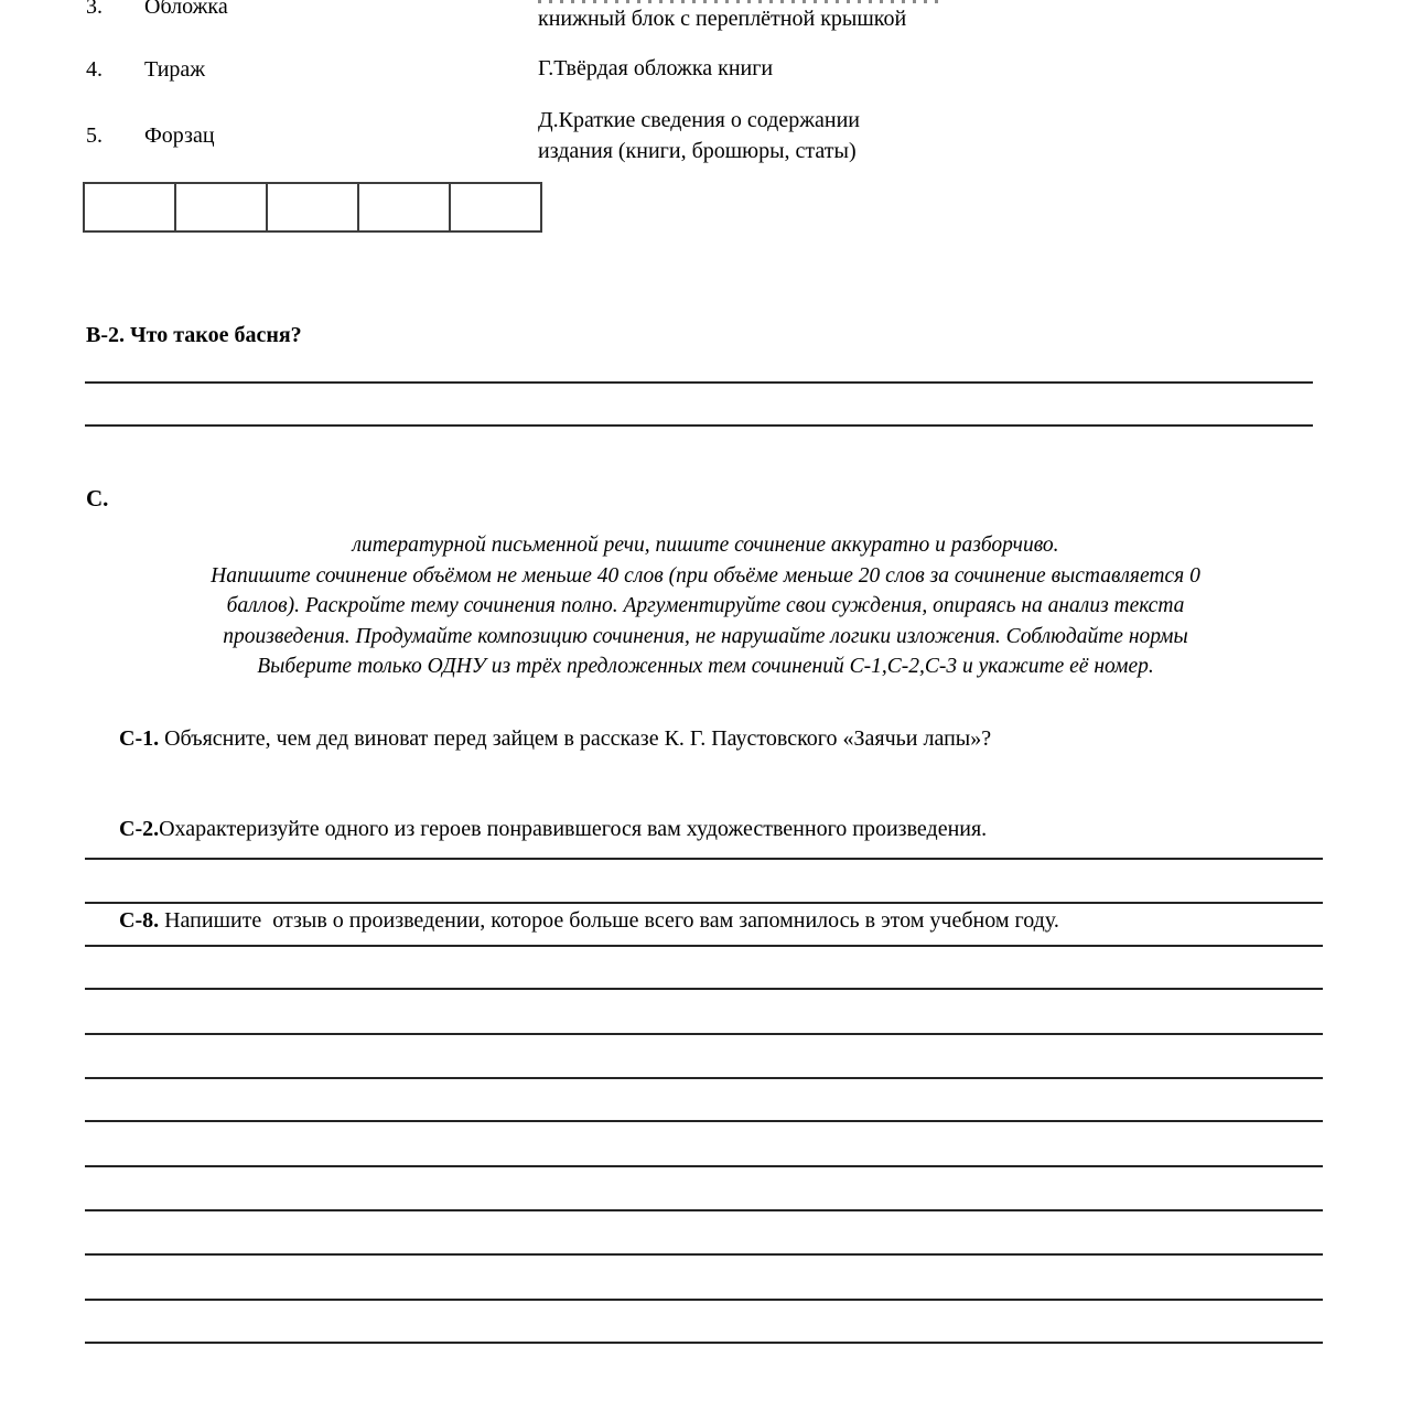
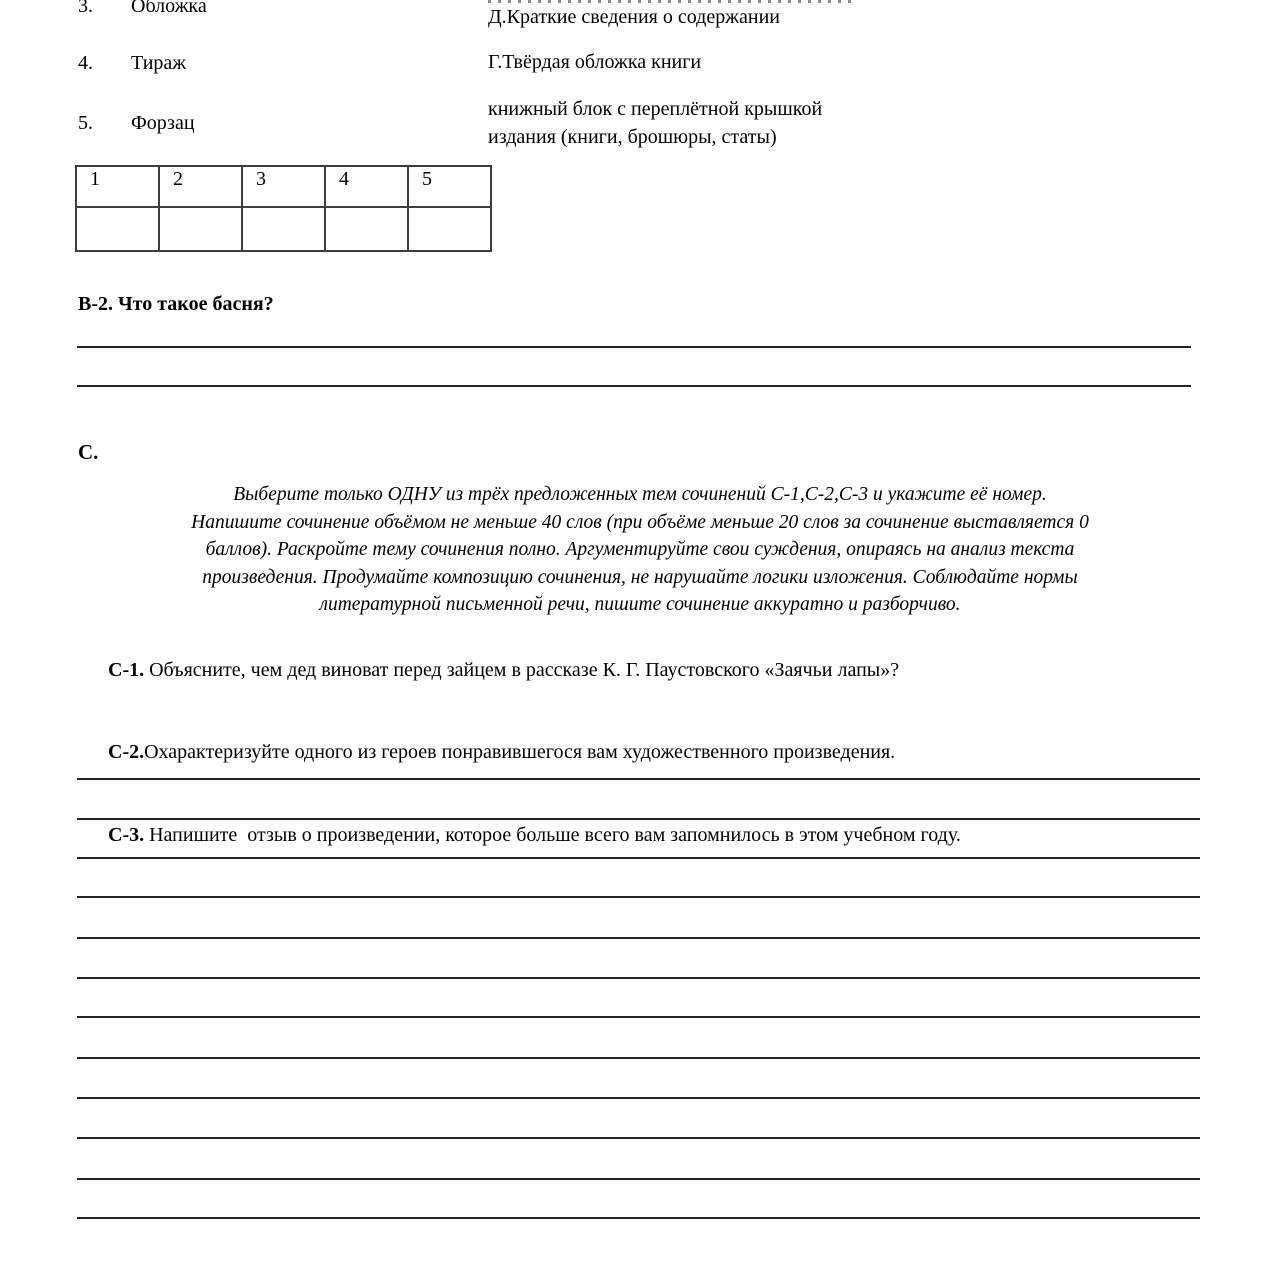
  3.
  Обложка
- книжный блок с переплётной крышкой
+ Д.Краткие сведения о содержании
  4.
  Тираж
  Г.Твёрдая обложка книги
  5.
  Форзац
- Д.Краткие сведения о содержании
+ книжный блок с переплётной крышкой
  издания (книги, брошюры, статы)
+ 1	2	3	4	5
  В-2. Что такое басня?
  С.
- литературной письменной речи, пишите сочинение аккуратно и разборчиво.
+ Выберите только ОДНУ из трёх предложенных тем сочинений С-1,С-2,С-3 и укажите её номер.
  Напишите сочинение объёмом не меньше 40 слов (при объёме меньше 20 слов за сочинение выставляется 0
  баллов). Раскройте тему сочинения полно. Аргументируйте свои суждения, опираясь на анализ текста
  произведения. Продумайте композицию сочинения, не нарушайте логики изложения. Соблюдайте нормы
- Выберите только ОДНУ из трёх предложенных тем сочинений С-1,С-2,С-3 и укажите её номер.
+ литературной письменной речи, пишите сочинение аккуратно и разборчиво.
  С-1. Объясните, чем дед виноват перед зайцем в рассказе К. Г. Паустовского «Заячьи лапы»?
  С-2.Охарактеризуйте одного из героев понравившегося вам художественного произведения.
- С-8. Напишите отзыв о произведении, которое больше всего вам запомнилось в этом учебном году.
+ С-3. Напишите отзыв о произведении, которое больше всего вам запомнилось в этом учебном году.
